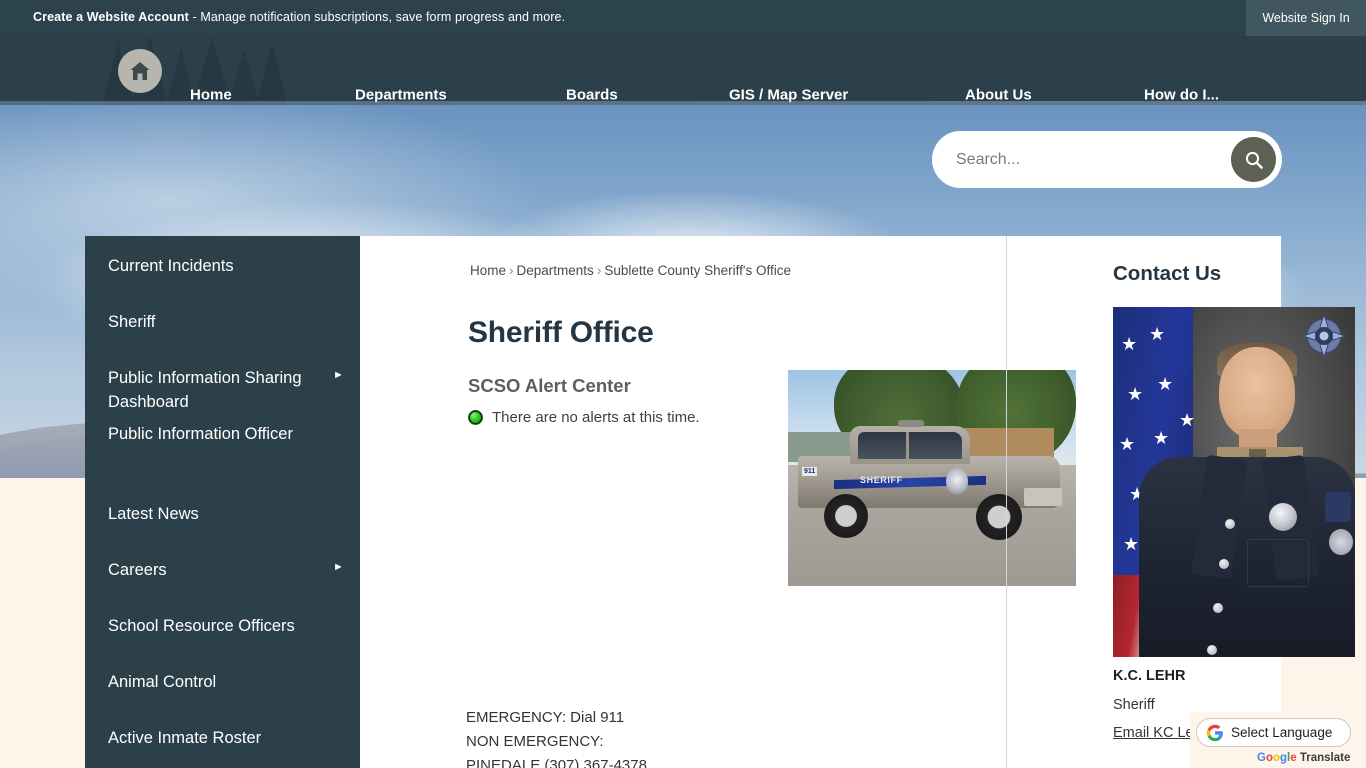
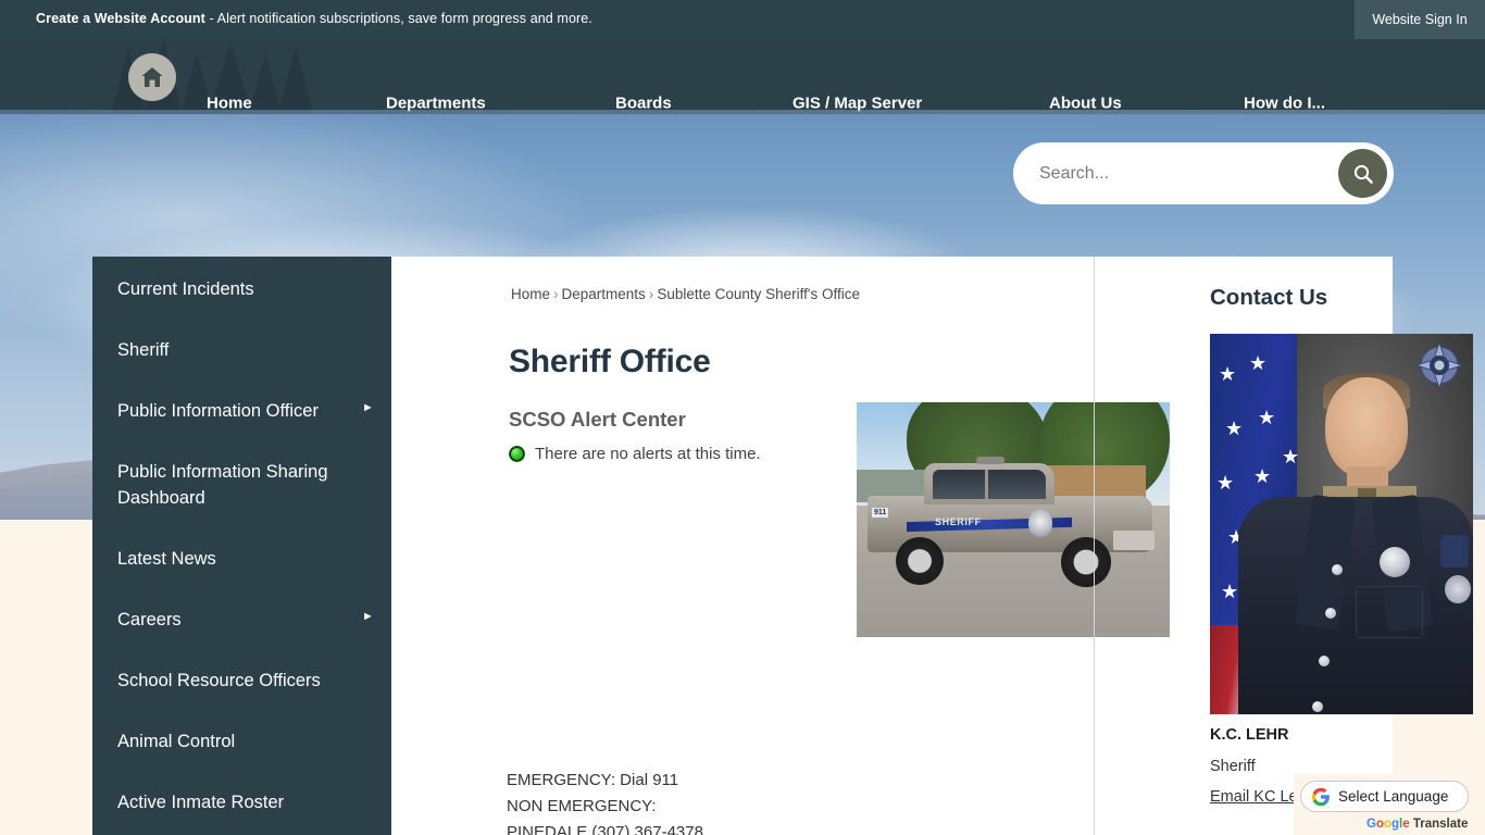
- Create a Website Account - Manage notification subscriptions, save form progress and more.
+ Create a Website Account - Alert notification subscriptions, save form progress and more.
  Website Sign In
  Home
  Departments
  Boards
  GIS / Map Server
  About Us
  How do I...
  Search...
  Current Incidents
  Sheriff
- Public Information Sharing Dashboard
+ Public Information Officer
  ►
- Public Information Officer
+ Public Information Sharing Dashboard
  Latest News
  Careers
  ►
  School Resource Officers
  Animal Control
  Active Inmate Roster
  Home › Departments › Sublette County Sheriff's Office
  Sheriff Office
  SCSO Alert Center
  There are no alerts at this time.
  SHERIFF
  EMERGENCY: Dial 911
  NON EMERGENCY:
  PINEDALE (307) 367-4378
  Contact Us
  ★
  ★
  ★
  ★
  ★
  ★
  ★
  ★
  ★
  K.C. LEHR
  Sheriff
  Email KC L
  Select Language
  Google Translate
